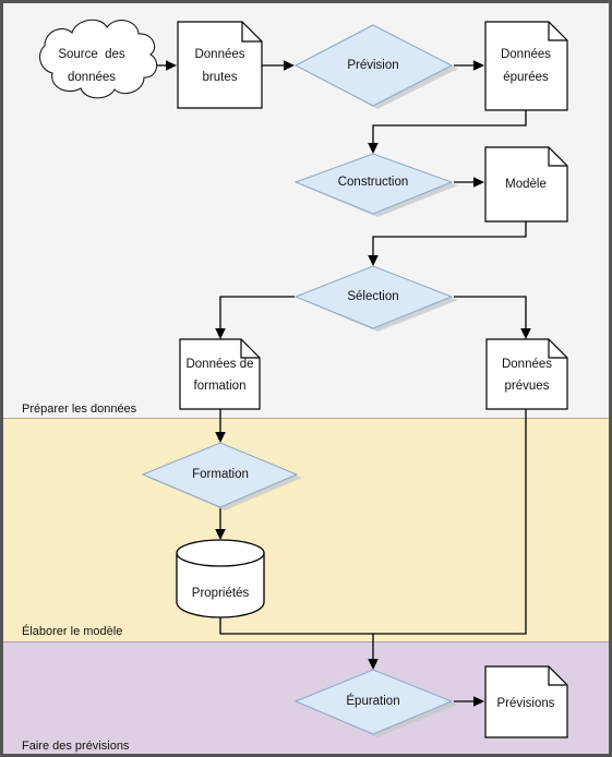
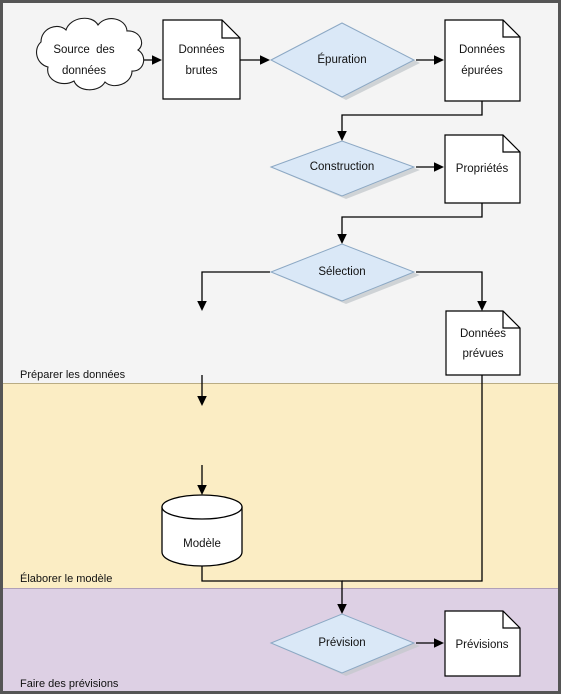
  Source des
  données
  Données
  brutes
- Prévision
+ Épuration
  Données
  épurées
  Construction
- Modèle
+ Propriétés
  Sélection
- Données de
- formation
  Données
  prévues
- Formation
- Propriétés
+ Modèle
- Épuration
+ Prévision
  Prévisions
  Préparer les données
  Élaborer le modèle
  Faire des prévisions
